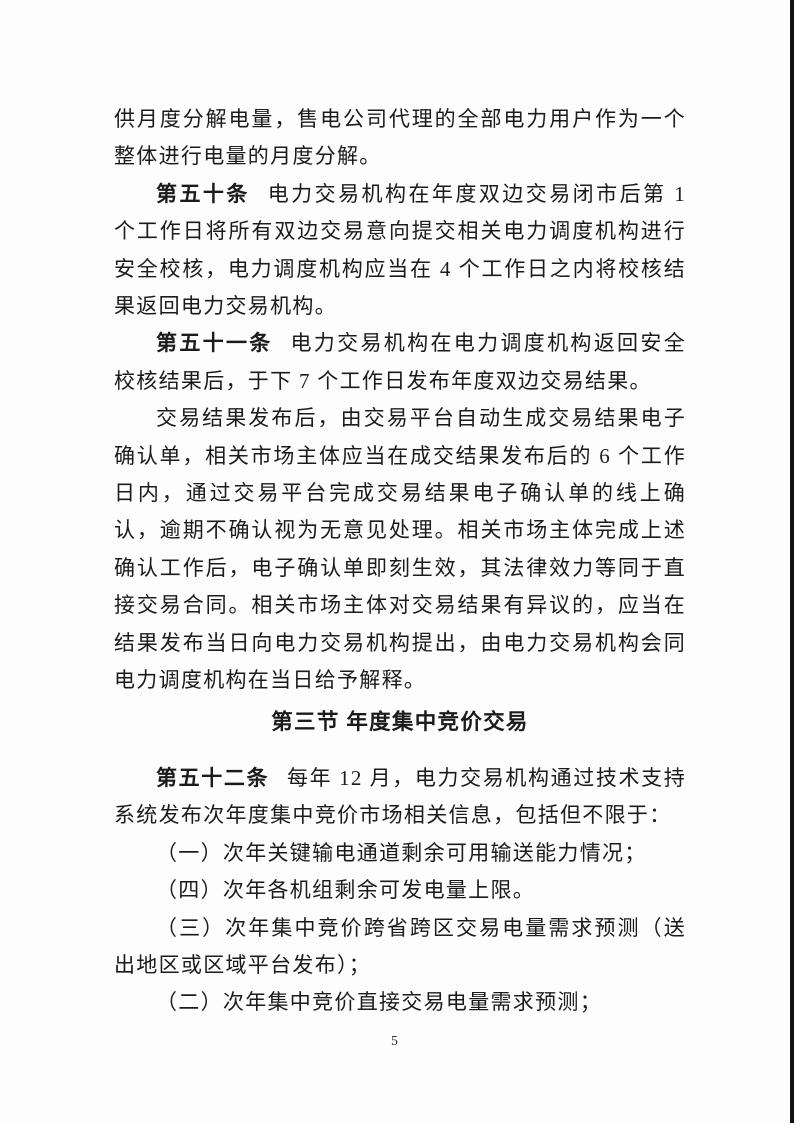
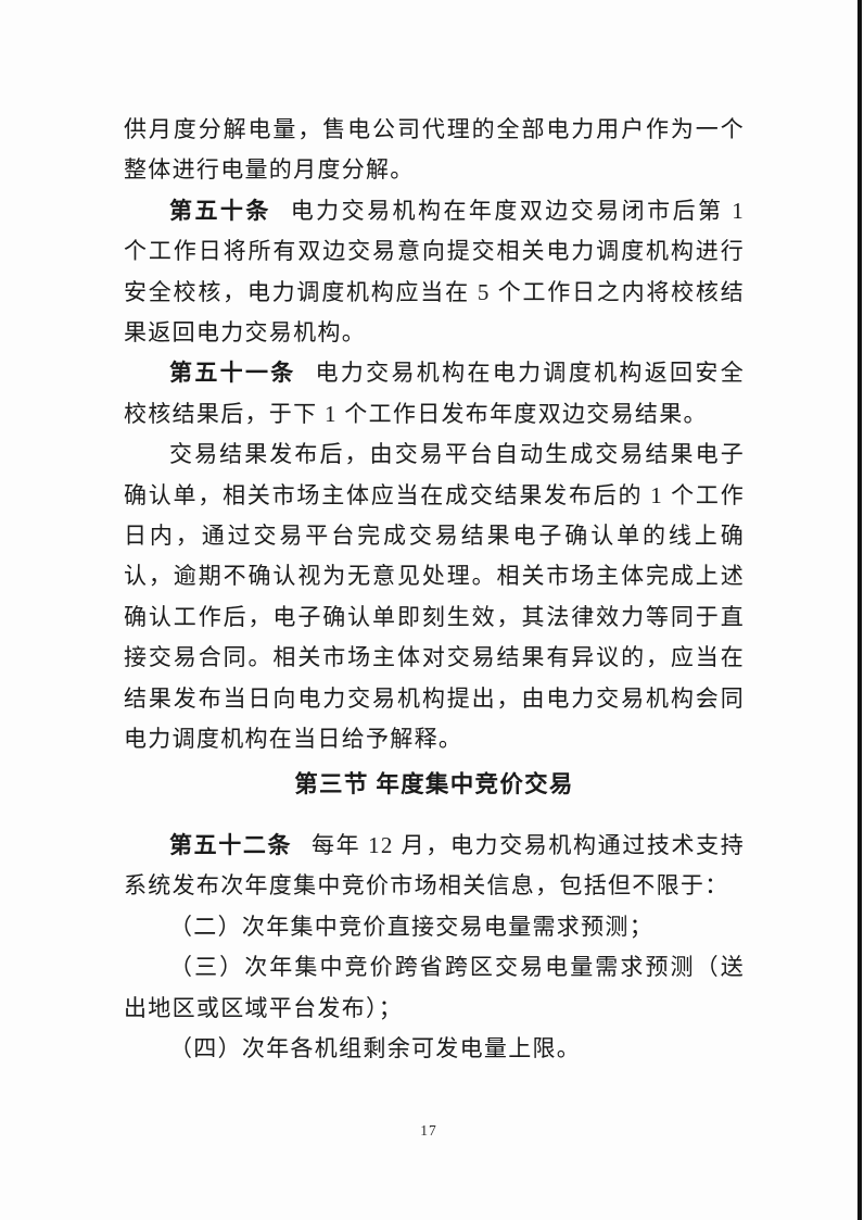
  供月度分解电量，售电公司代理的全部电力用户作为一个整体进行电量的月度分解。
- 第五十条 电力交易机构在年度双边交易闭市后第 1 个工作日将所有双边交易意向提交相关电力调度机构进行安全校核，电力调度机构应当在 4 个工作日之内将校核结果返回电力交易机构。
+ 第五十条 电力交易机构在年度双边交易闭市后第 1 个工作日将所有双边交易意向提交相关电力调度机构进行安全校核，电力调度机构应当在 5 个工作日之内将校核结果返回电力交易机构。
- 第五十一条 电力交易机构在电力调度机构返回安全校核结果后，于下 7 个工作日发布年度双边交易结果。
+ 第五十一条 电力交易机构在电力调度机构返回安全校核结果后，于下 1 个工作日发布年度双边交易结果。
- 交易结果发布后，由交易平台自动生成交易结果电子确认单，相关市场主体应当在成交结果发布后的 6 个工作日内，通过交易平台完成交易结果电子确认单的线上确认，逾期不确认视为无意见处理。相关市场主体完成上述确认工作后，电子确认单即刻生效，其法律效力等同于直接交易合同。相关市场主体对交易结果有异议的，应当在结果发布当日向电力交易机构提出，由电力交易机构会同电力调度机构在当日给予解释。
+ 交易结果发布后，由交易平台自动生成交易结果电子确认单，相关市场主体应当在成交结果发布后的 1 个工作日内，通过交易平台完成交易结果电子确认单的线上确认，逾期不确认视为无意见处理。相关市场主体完成上述确认工作后，电子确认单即刻生效，其法律效力等同于直接交易合同。相关市场主体对交易结果有异议的，应当在结果发布当日向电力交易机构提出，由电力交易机构会同电力调度机构在当日给予解释。
  第三节 年度集中竞价交易
  第五十二条 每年 12 月，电力交易机构通过技术支持系统发布次年度集中竞价市场相关信息，包括但不限于：
- （一）次年关键输电通道剩余可用输送能力情况；
- （四）次年各机组剩余可发电量上限。
+ （二）次年集中竞价直接交易电量需求预测；
  （三）次年集中竞价跨省跨区交易电量需求预测（送出地区或区域平台发布）；
- （二）次年集中竞价直接交易电量需求预测；
+ （四）次年各机组剩余可发电量上限。
- 5
+ 17
